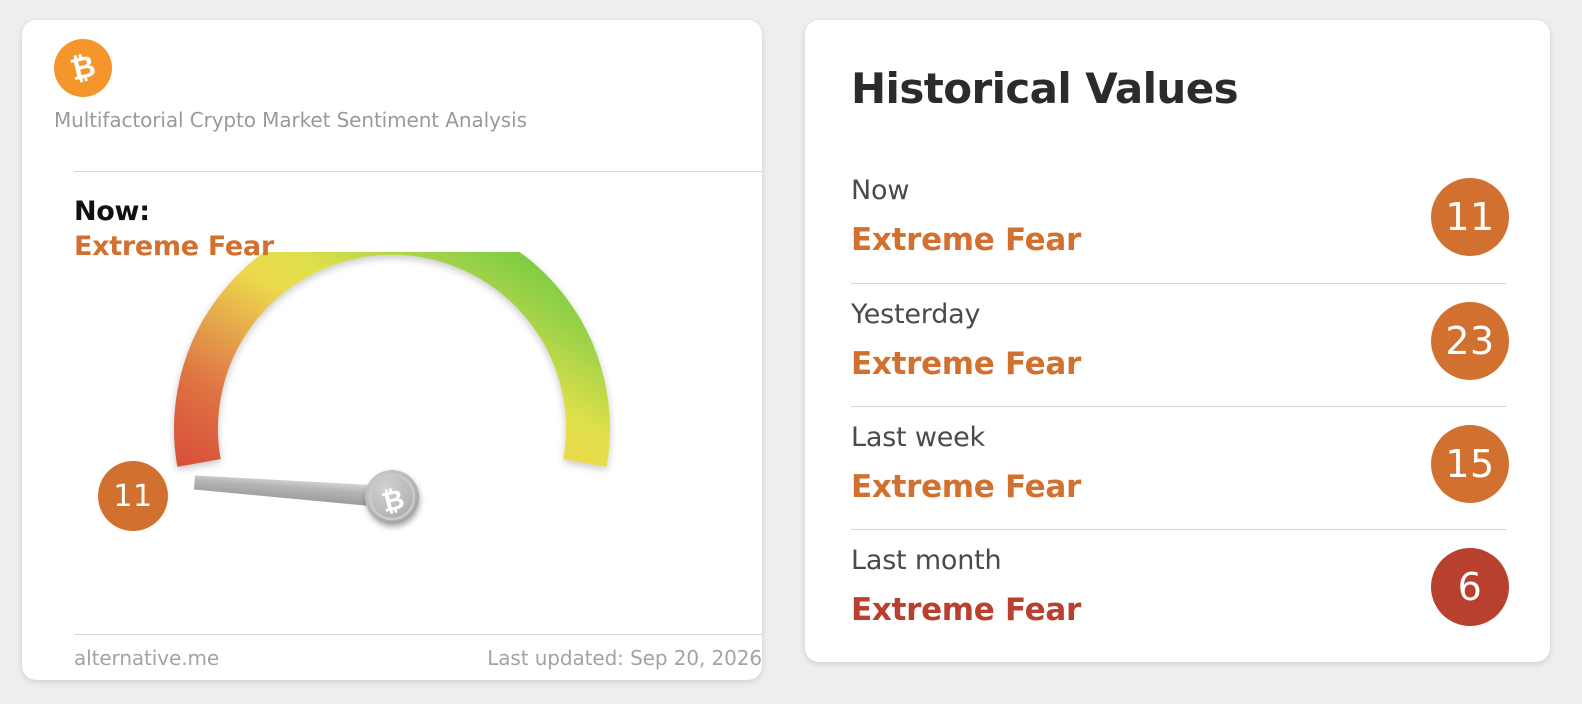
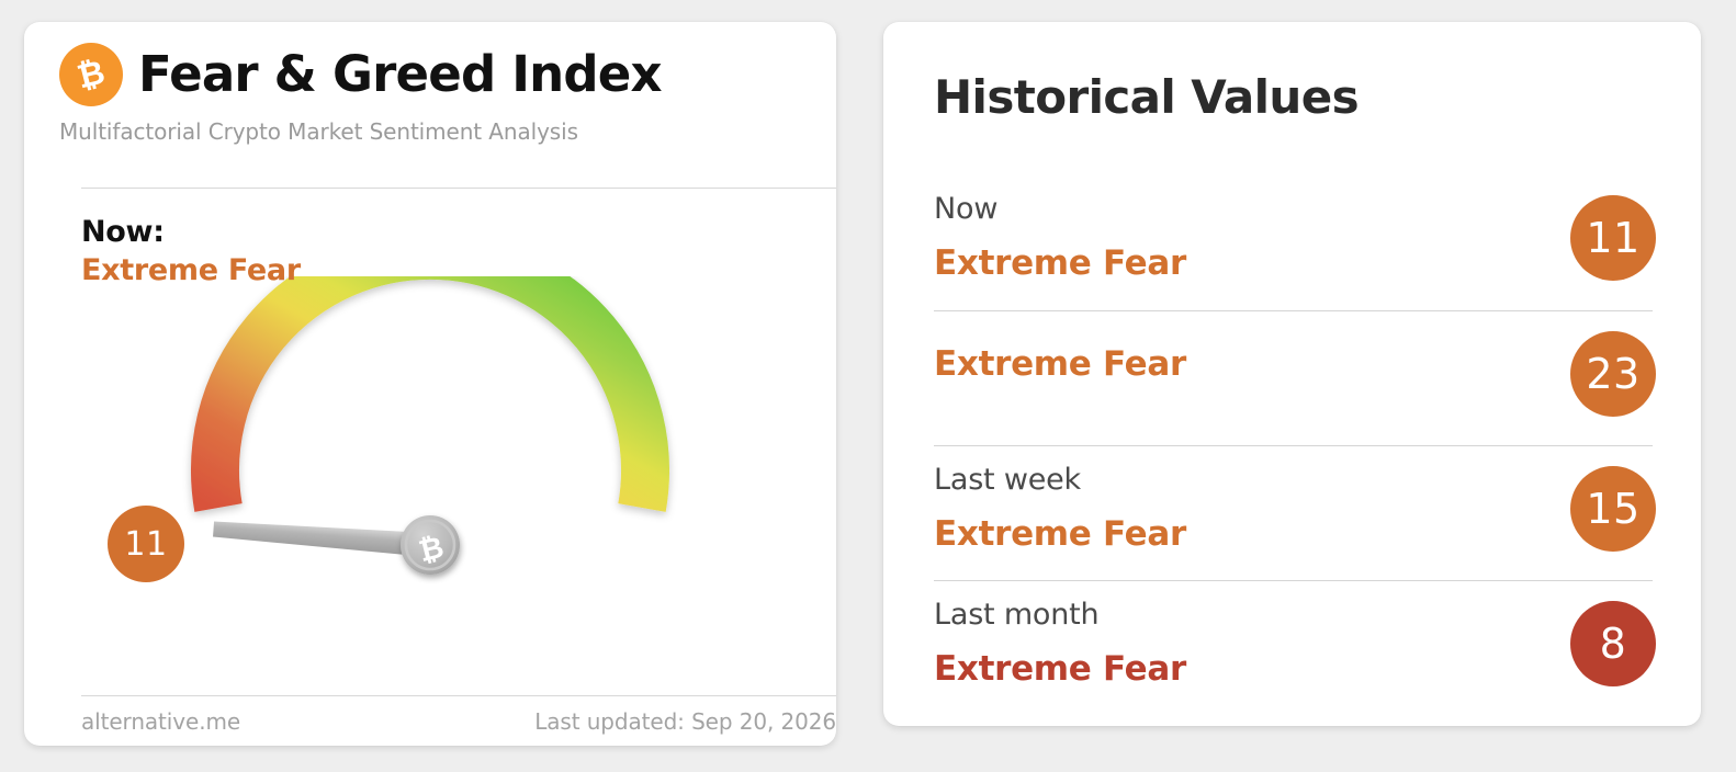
+ Fear & Greed Index
  Multifactorial Crypto Market Sentiment Analysis
  Now:
  Extreme Fear
  11
  alternative.me
  Last updated: Sep 20, 2026
  Historical Values
  Now
  Extreme Fear
  11
- Yesterday
  Extreme Fear
  23
  Last week
  Extreme Fear
  15
  Last month
  Extreme Fear
- 6
+ 8
